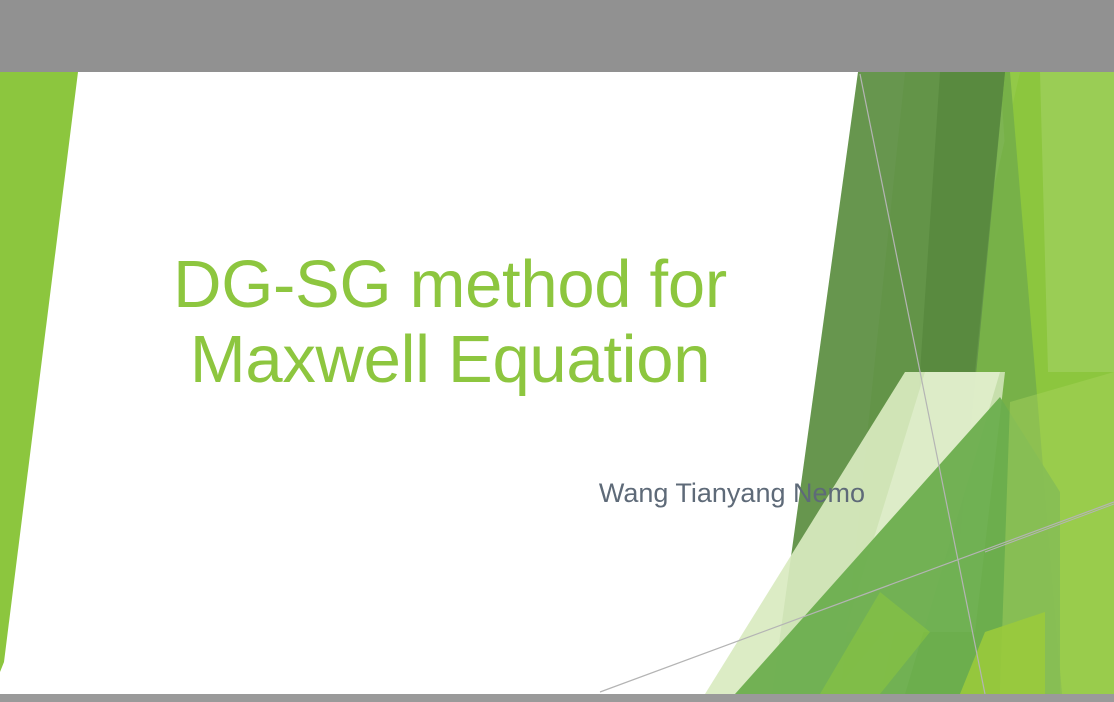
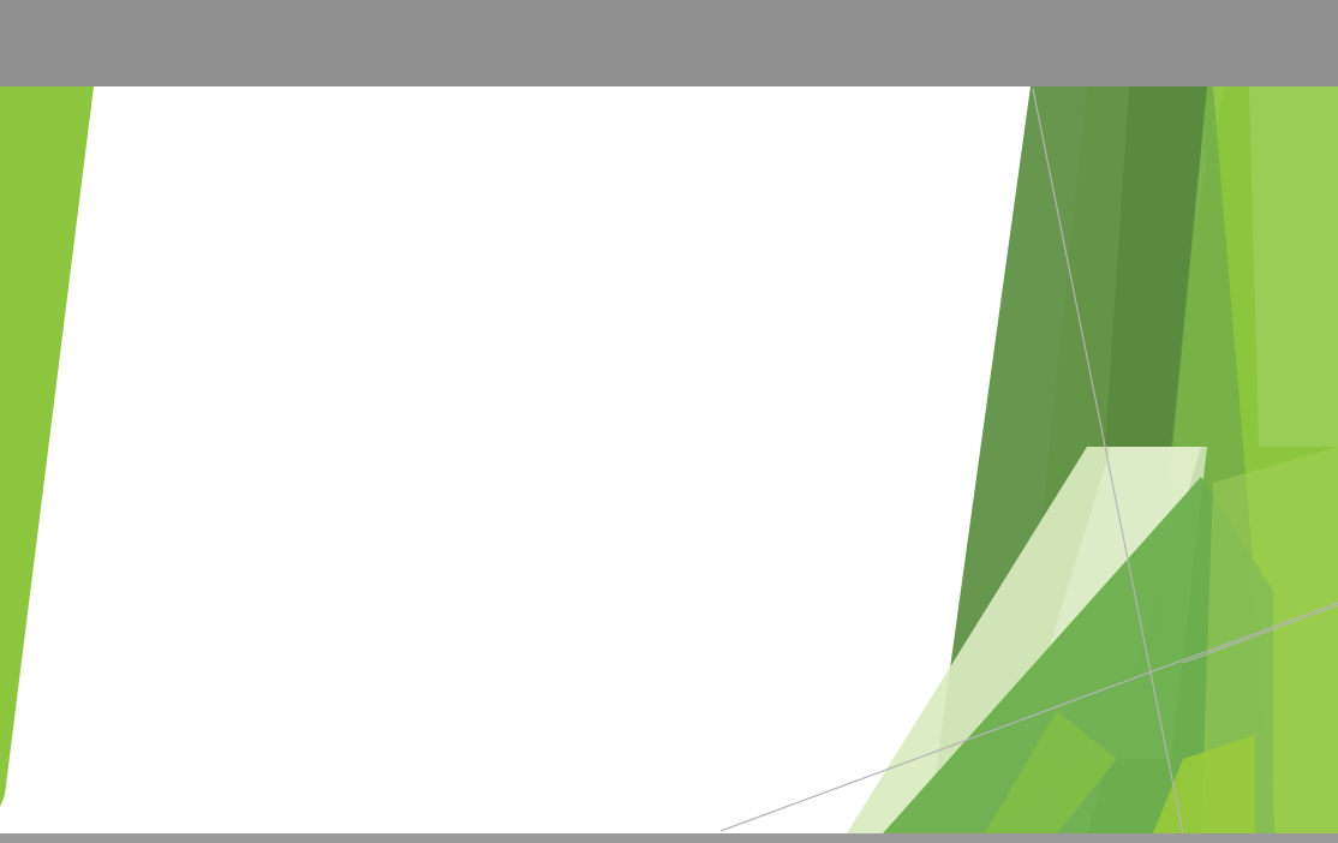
- DG-SG method for
- Maxwell Equation
- Wang Tianyang Nemo
